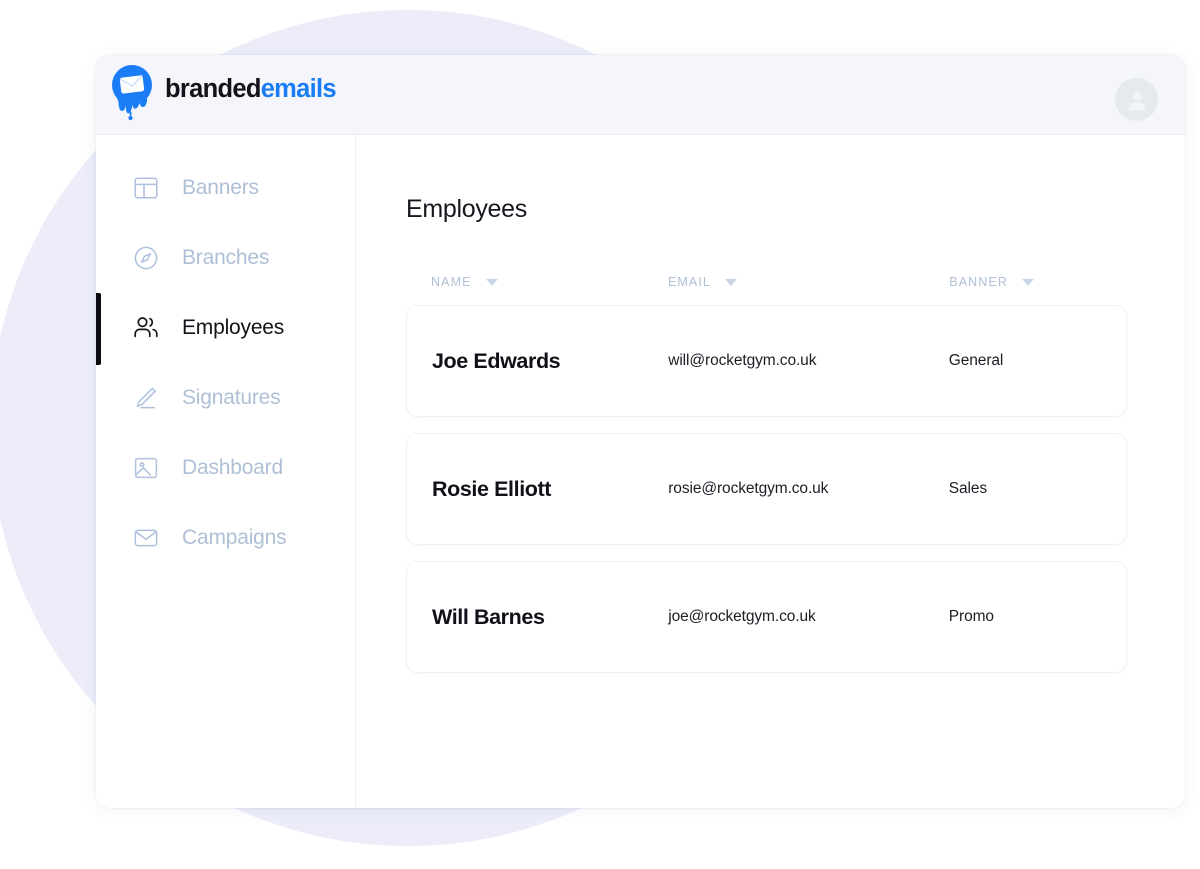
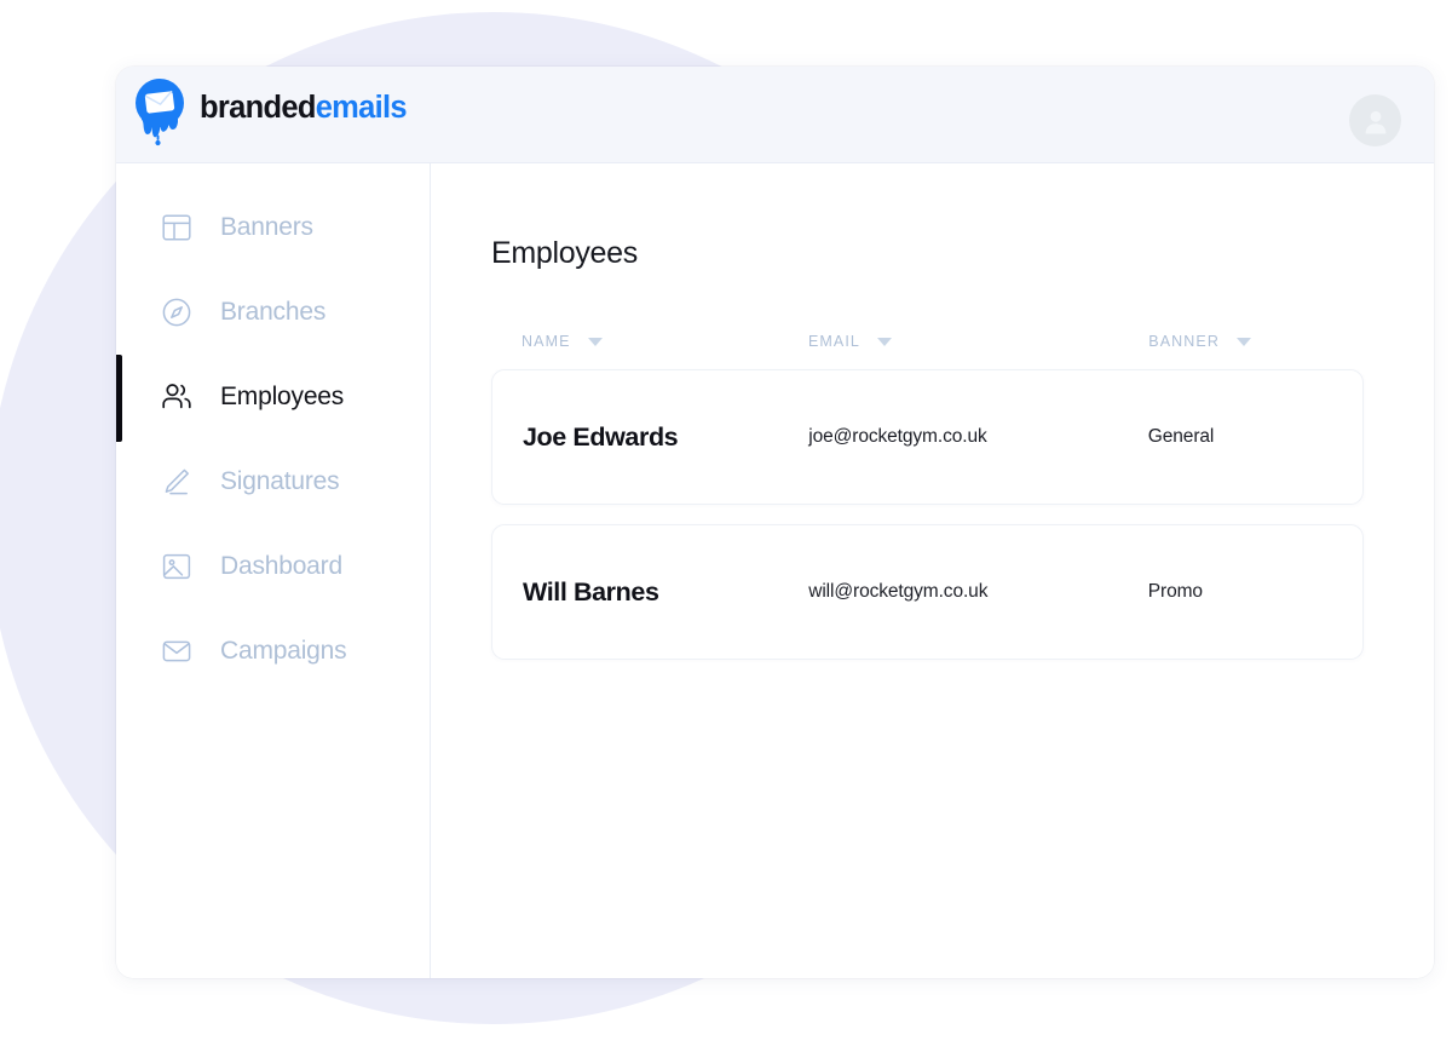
  brandedemails
  Banners
  Branches
  Employees
  Signatures
  Dashboard
  Campaigns
  Employees
  NAME
  EMAIL
  BANNER
  Joe Edwards
- will@rocketgym.co.uk
+ joe@rocketgym.co.uk
  General
- Rosie Elliott
- rosie@rocketgym.co.uk
- Sales
  Will Barnes
- joe@rocketgym.co.uk
+ will@rocketgym.co.uk
  Promo
